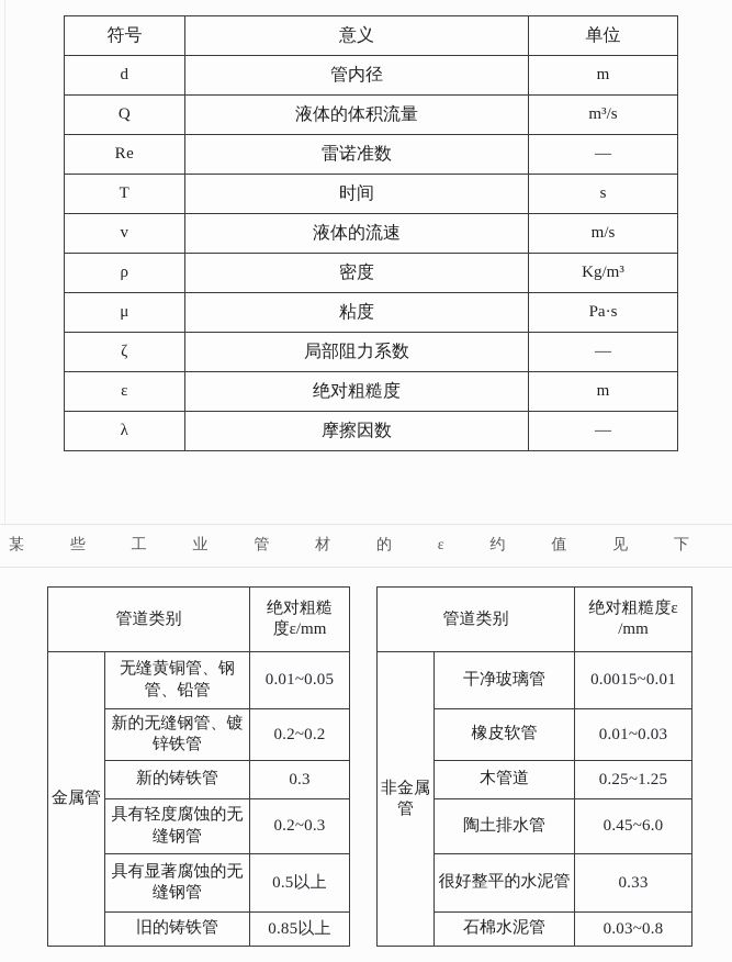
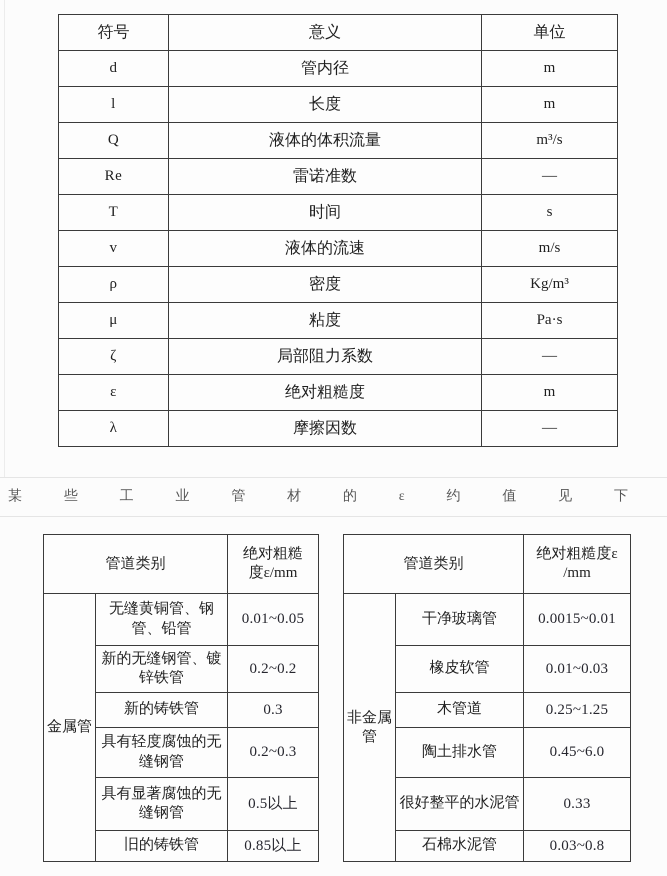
  符号	意义	单位
  d	管内径	m
+ l	长度	m
  Q	液体的体积流量	m³/s
  Re	雷诺准数	—
  T	时间	s
  v	液体的流速	m/s
  ρ	密度	Kg/m³
  μ	粘度	Pa·s
  ζ	局部阻力系数	—
  ε	绝对粗糙度	m
  λ	摩擦因数	—
  某
  些
  工
  业
  管
  材
  的
  ε
  约
  值
  见
  下
  管道类别	绝对粗糙 度ε/mm
  金属管	无缝黄铜管、钢管、铅管	0.01~0.05
  新的无缝钢管、镀锌铁管	0.2~0.2
  新的铸铁管	0.3
  具有轻度腐蚀的无缝钢管	0.2~0.3
  具有显著腐蚀的无缝钢管	0.5以上
  旧的铸铁管	0.85以上
  管道类别	绝对粗糙度ε /mm
  非金属管	干净玻璃管	0.0015~0.01
  橡皮软管	0.01~0.03
  木管道	0.25~1.25
  陶土排水管	0.45~6.0
  很好整平的水泥管	0.33
  石棉水泥管	0.03~0.8
